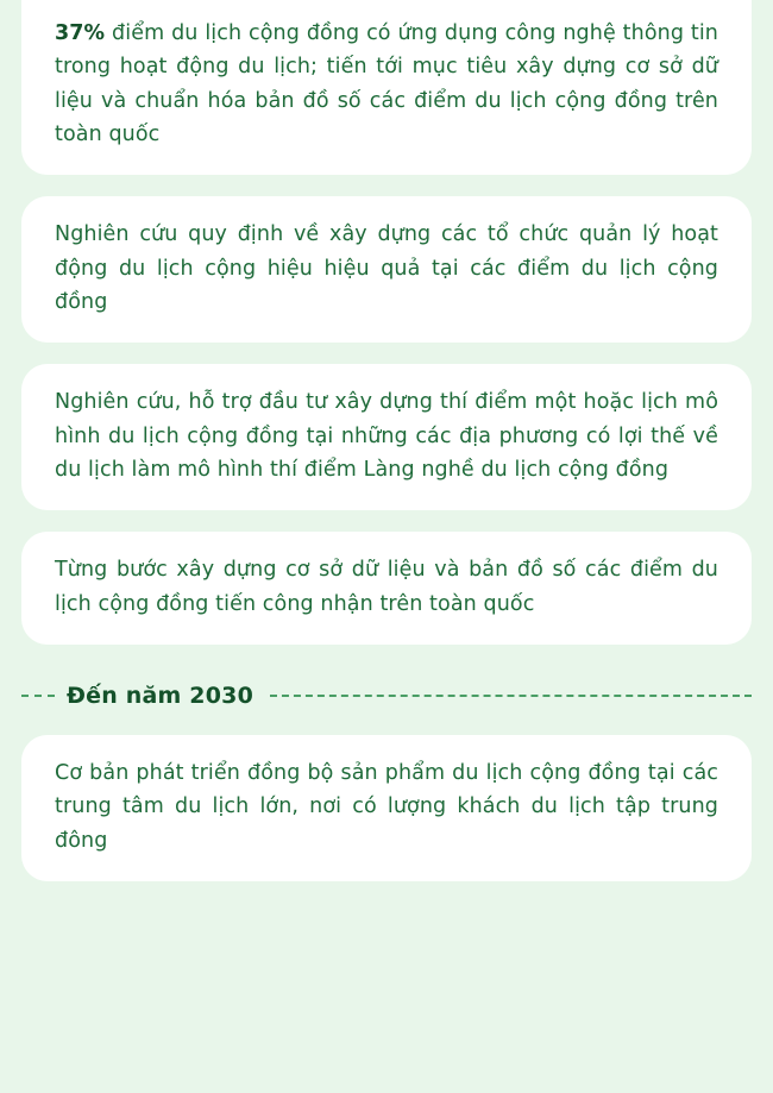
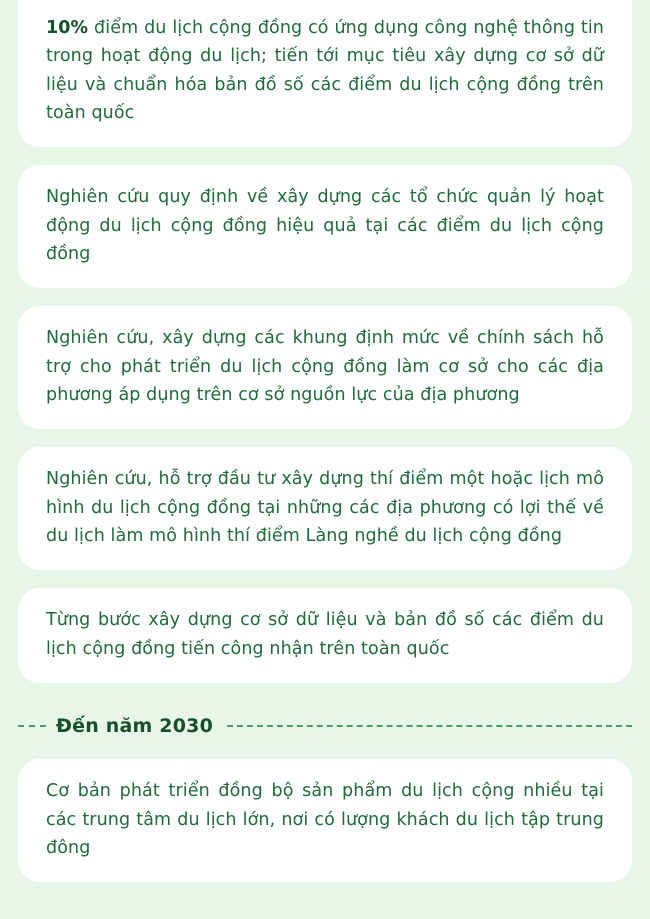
- 37% điểm du lịch cộng đồng có ứng dụng công nghệ thông tin trong hoạt động du lịch; tiến tới mục tiêu xây dựng cơ sở dữ liệu và chuẩn hóa bản đồ số các điểm du lịch cộng đồng trên toàn quốc
+ 10% điểm du lịch cộng đồng có ứng dụng công nghệ thông tin trong hoạt động du lịch; tiến tới mục tiêu xây dựng cơ sở dữ liệu và chuẩn hóa bản đồ số các điểm du lịch cộng đồng trên toàn quốc
- Nghiên cứu quy định về xây dựng các tổ chức quản lý hoạt động du lịch cộng hiệu hiệu quả tại các điểm du lịch cộng đồng
+ Nghiên cứu quy định về xây dựng các tổ chức quản lý hoạt động du lịch cộng đồng hiệu quả tại các điểm du lịch cộng đồng
+ Nghiên cứu, xây dựng các khung định mức về chính sách hỗ trợ cho phát triển du lịch cộng đồng làm cơ sở cho các địa phương áp dụng trên cơ sở nguồn lực của địa phương
  Nghiên cứu, hỗ trợ đầu tư xây dựng thí điểm một hoặc lịch mô hình du lịch cộng đồng tại những các địa phương có lợi thế về du lịch làm mô hình thí điểm Làng nghề du lịch cộng đồng
  Từng bước xây dựng cơ sở dữ liệu và bản đồ số các điểm du lịch cộng đồng tiến công nhận trên toàn quốc
  Đến năm 2030
- Cơ bản phát triển đồng bộ sản phẩm du lịch cộng đồng tại các trung tâm du lịch lớn, nơi có lượng khách du lịch tập trung đông
+ Cơ bản phát triển đồng bộ sản phẩm du lịch cộng nhiều tại các trung tâm du lịch lớn, nơi có lượng khách du lịch tập trung đông
